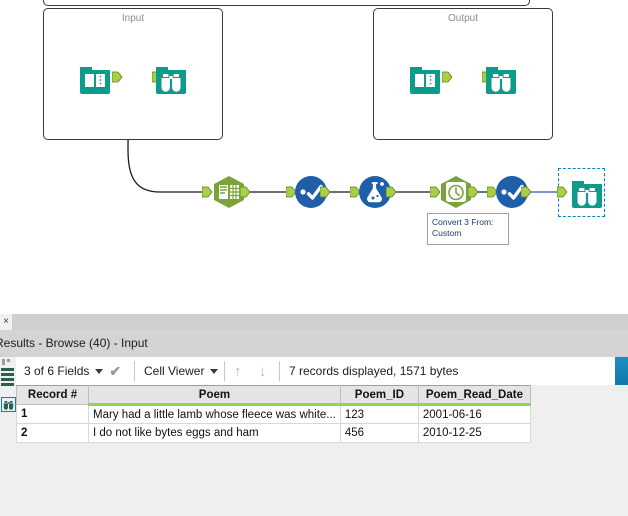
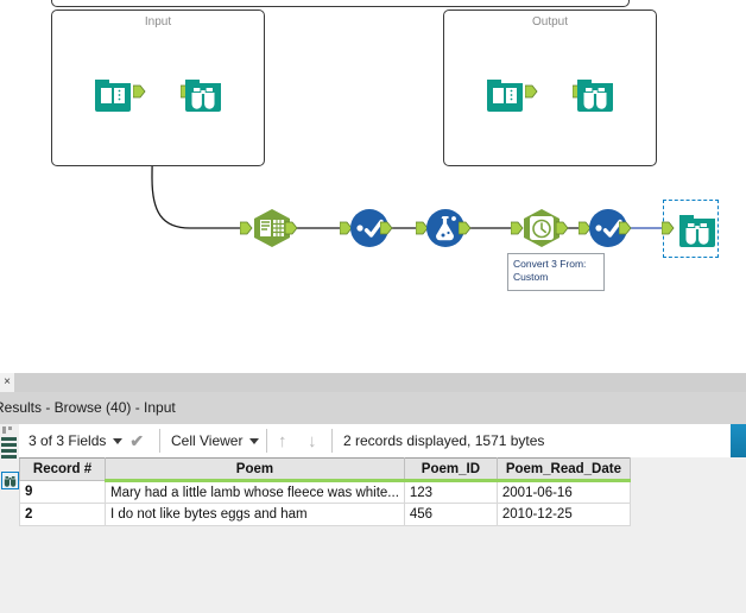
  Input
  Output
  Convert 3 From:
  Custom
  ×
  esults - Browse (40) - Input
- 3 of 6 Fields
+ 3 of 3 Fields
  ✔
  Cell Viewer
  ↑
  ↓
- 7 records displayed, 1571 bytes
+ 2 records displayed, 1571 bytes
  Record #	Poem	Poem_ID	Poem_Read_Date
- 1	Mary had a little lamb whose fleece was white...	123	2001-06-16
+ 9	Mary had a little lamb whose fleece was white...	123	2001-06-16
  2	I do not like bytes eggs and ham	456	2010-12-25
